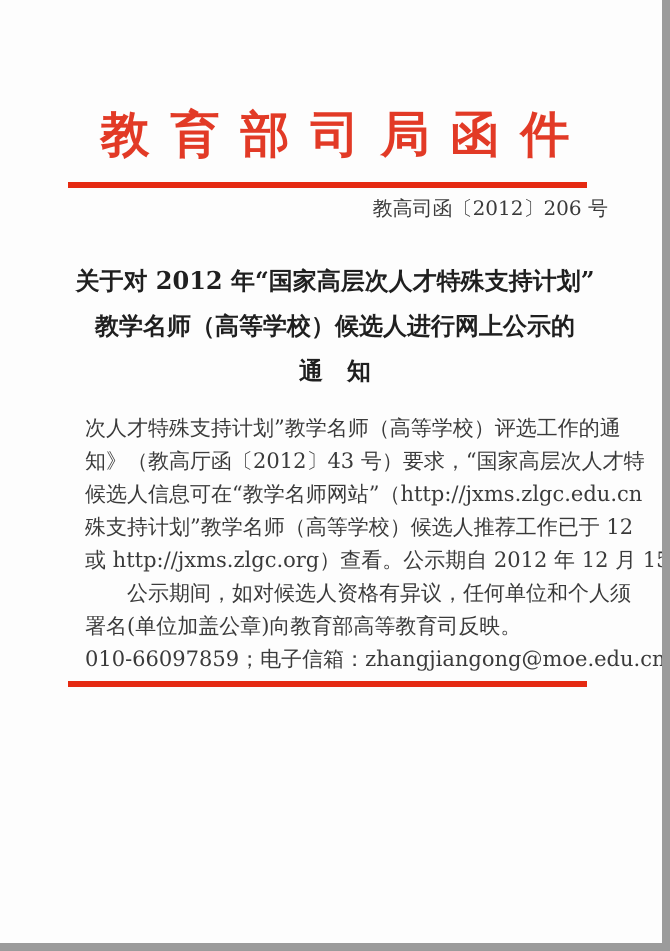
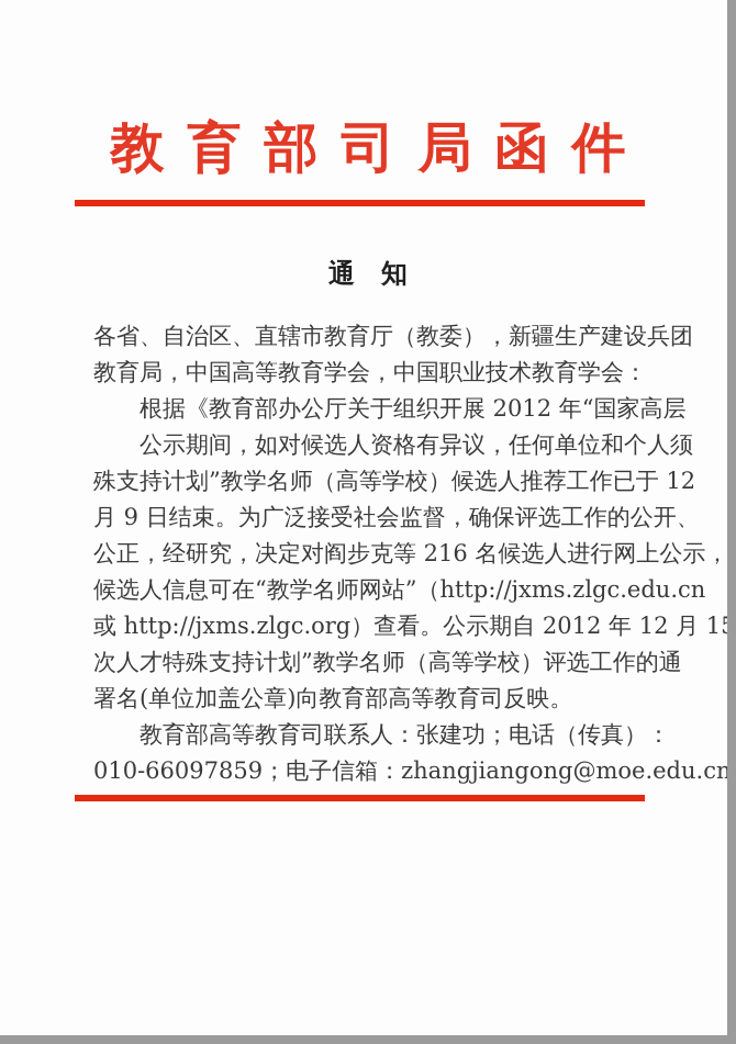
  教育部司局函件
- 教高司函〔2012〕206 号
- 关于对 2012 年“国家高层次人才特殊支持计划”
- 教学名师（高等学校）候选人进行网上公示的
  通 知
+ 各省、自治区、直辖市教育厅（教委），新疆生产建设兵团
+ 教育局，中国高等教育学会，中国职业技术教育学会：
+ 根据《教育部办公厅关于组织开展 2012 年“国家高层
- 次人才特殊支持计划”教学名师（高等学校）评选工作的通
+ 公示期间，如对候选人资格有异议，任何单位和个人须
- 知》（教高厅函〔2012〕43 号）要求，“国家高层次人才特
- 候选人信息可在“教学名师网站”（http://jxms.zlgc.edu.cn
+ 殊支持计划”教学名师（高等学校）候选人推荐工作已于 12
+ 月 9 日结束。为广泛接受社会监督，确保评选工作的公开、
+ 公正，经研究，决定对阎步克等 216 名候选人进行网上公示，
- 殊支持计划”教学名师（高等学校）候选人推荐工作已于 12
+ 候选人信息可在“教学名师网站”（http://jxms.zlgc.edu.cn
  或 http://jxms.zlgc.org）查看。公示期自 2012 年 12 月 1
- 公示期间，如对候选人资格有异议，任何单位和个人须
+ 次人才特殊支持计划”教学名师（高等学校）评选工作的通
  署名(单位加盖公章)向教育部高等教育司反映。
+ 教育部高等教育司联系人：张建功；电话（传真）：
  010-66097859；电子信箱：zhangjiangong@moe.edu.cn
